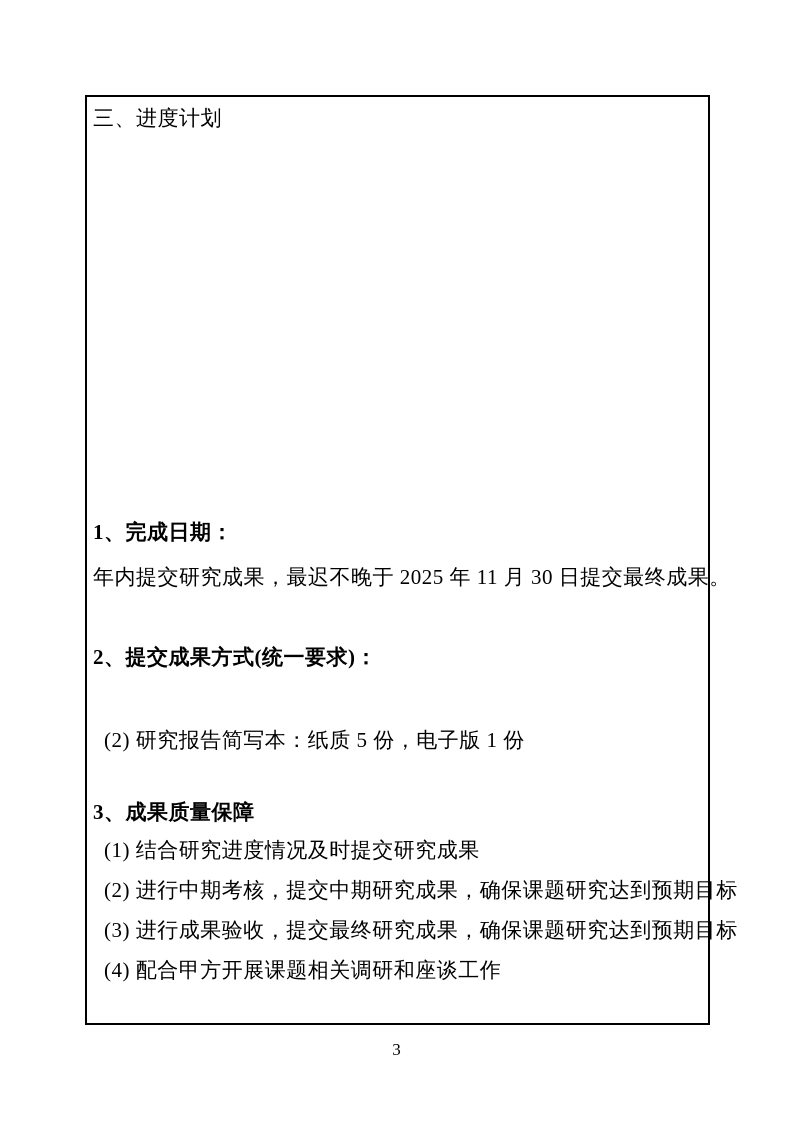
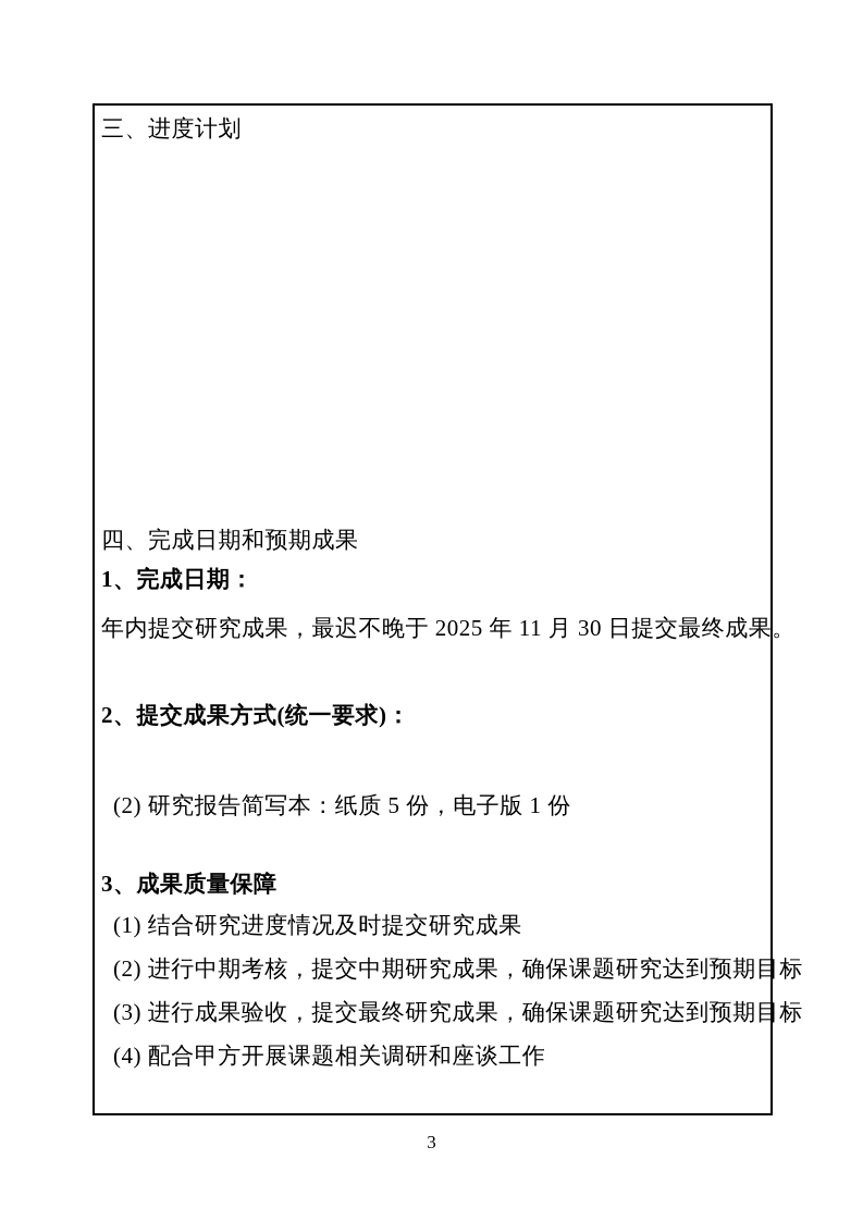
  三、进度计划
+ 四、完成日期和预期成果
  1、完成日期：
  年内提交研究成果，最迟不晚于 2025 年 11 月 30 日提交最终成果。
  2、提交成果方式(统一要求)：
  (2) 研究报告简写本：纸质 5 份，电子版 1 份
  3、成果质量保障
  (1) 结合研究进度情况及时提交研究成果
  (2) 进行中期考核，提交中期研究成果，确保课题研究达到预期目标
  (3) 进行成果验收，提交最终研究成果，确保课题研究达到预期目标
  (4) 配合甲方开展课题相关调研和座谈工作
  3
